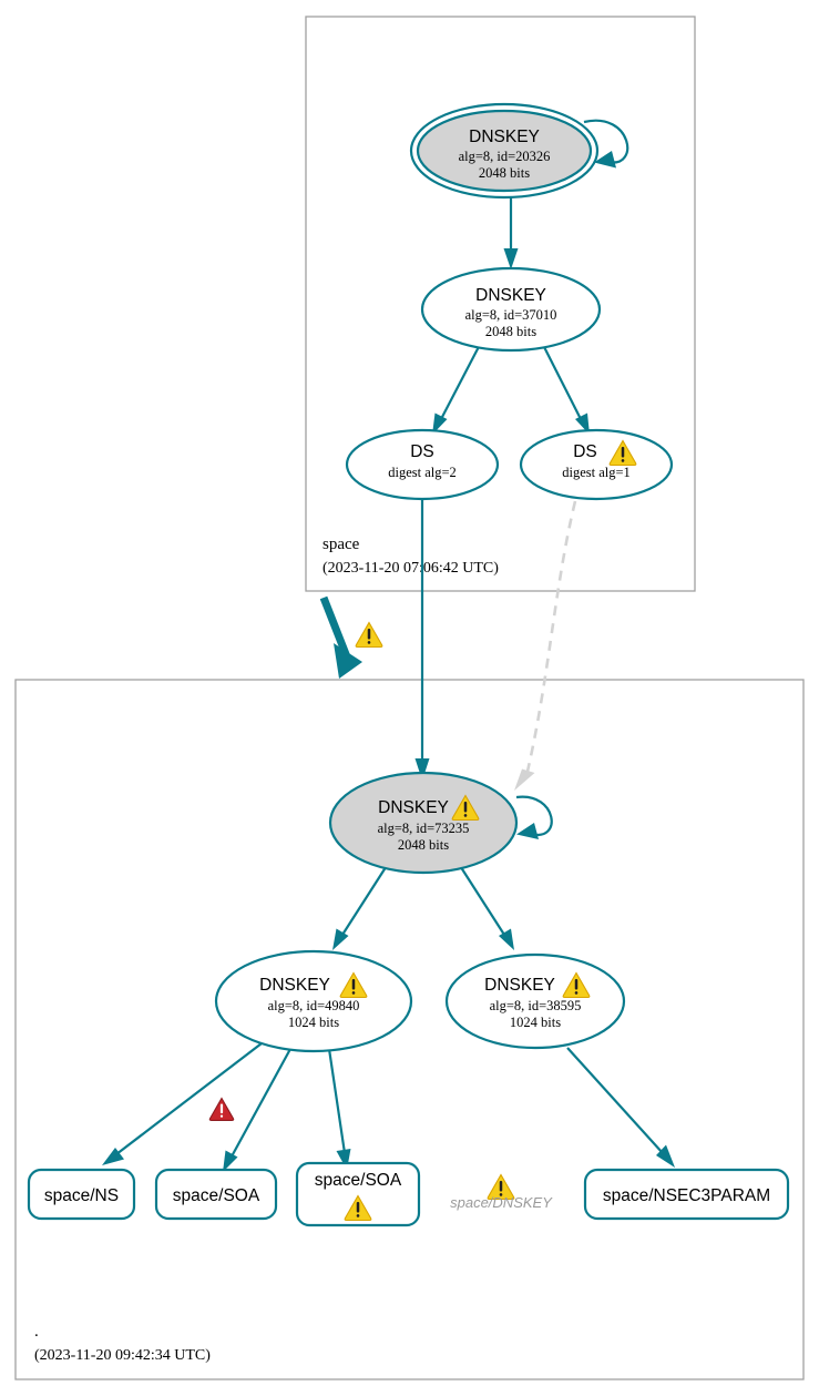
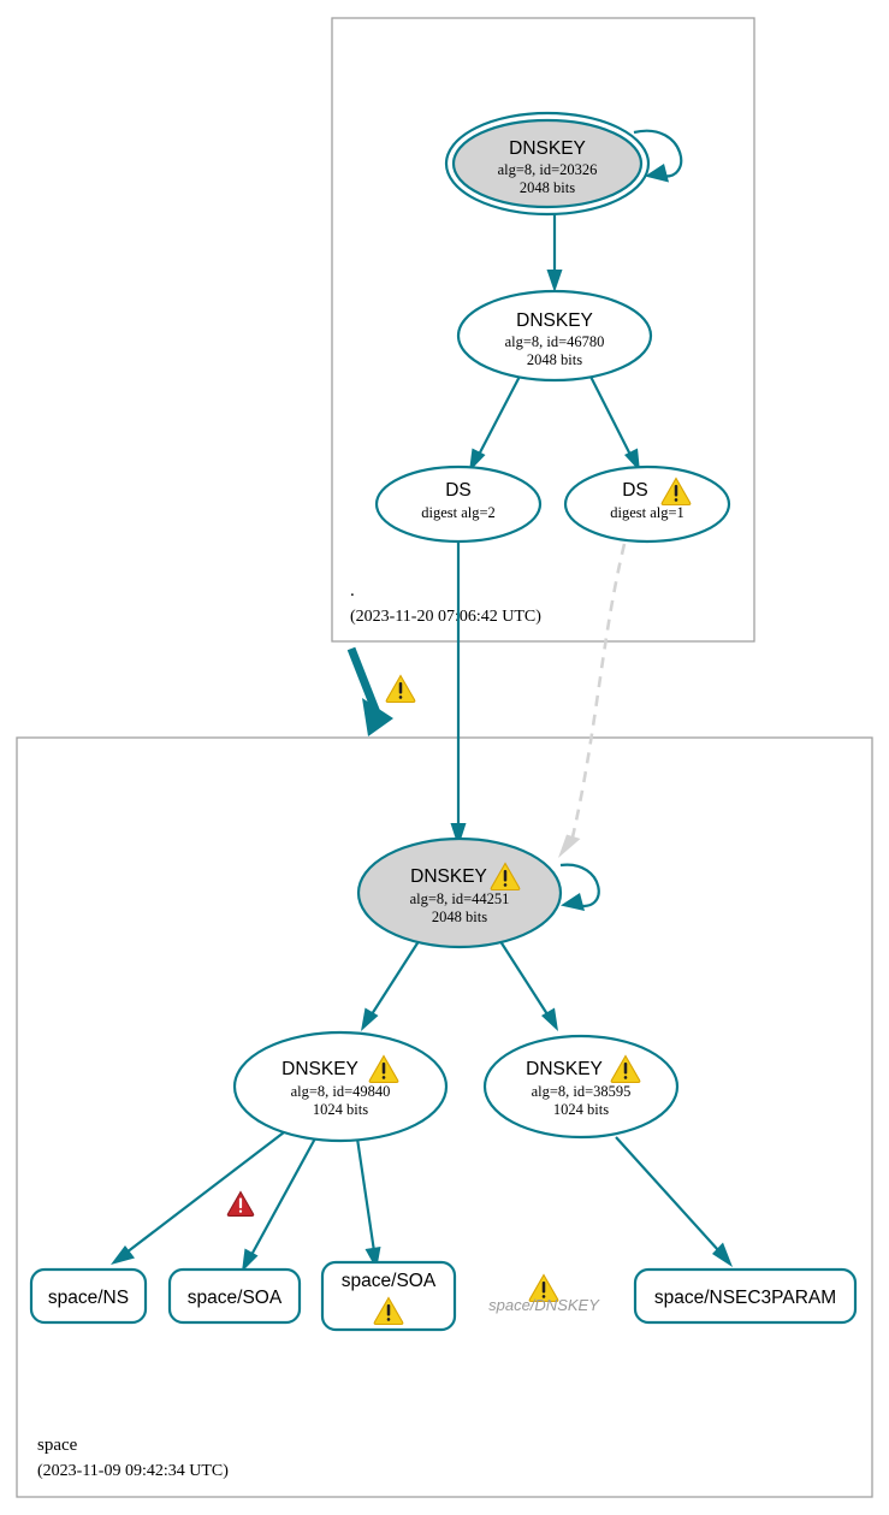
- space
+ .
  (2023-11-20 0706:42 UTC)
- .
+ space
- (2023-11-20 09:42:34 UTC)
+ (2023-11-09 09:42:34 UTC)
  DNSKEY
  alg=8, id=20326
  2048 bits
  DNSKEY
- alg=8, id=37010
+ alg=8, id=46780
  2048 bits
  DS
  digest alg=2
  DS
  digest alg=1
  DNSKEY
- alg=8, id=73235
+ alg=8, id=44251
  2048 bits
  DNSKEY
  alg=8, id=49840
  1024 bits
  DNSKEY
  alg=8, id=38595
  1024 bits
  space/NS
  space/SOA
  space/SOA
  space/DNSKEY
  space/NSEC3PARAM
